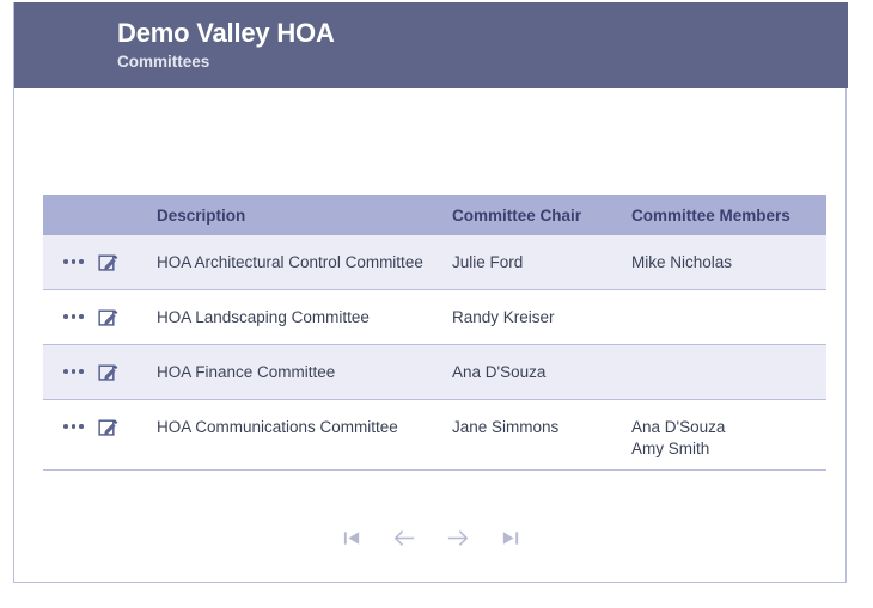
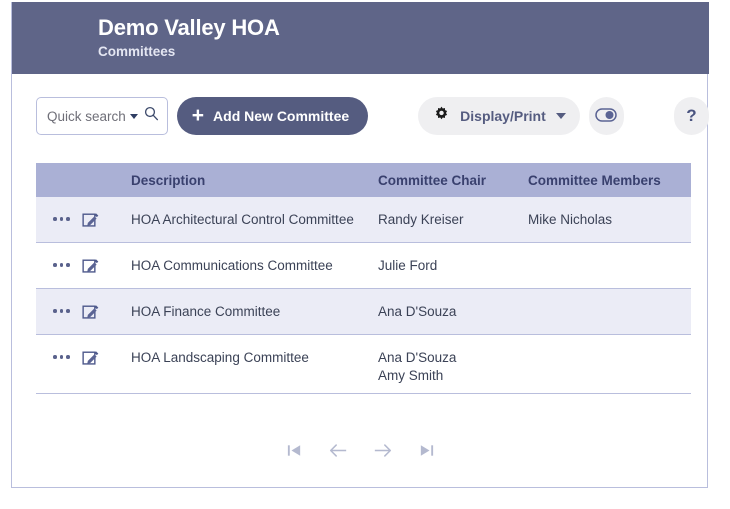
  Demo Valley HOA
  Committees
+ Quick search
+ +
+ Add New Committee
+ Display/Print
+ ?
  Description
  Committee Chair
  Committee Members
  HOA Architectural Control Committee
- Julie Ford
+ Randy Kreiser
  Mike Nicholas
- HOA Landscaping Committee
+ HOA Communications Committee
- Randy Kreiser
+ Julie Ford
  HOA Finance Committee
  Ana D'Souza
- HOA Communications Committee
+ HOA Landscaping Committee
- Jane Simmons
  Ana D'Souza
  Amy Smith
